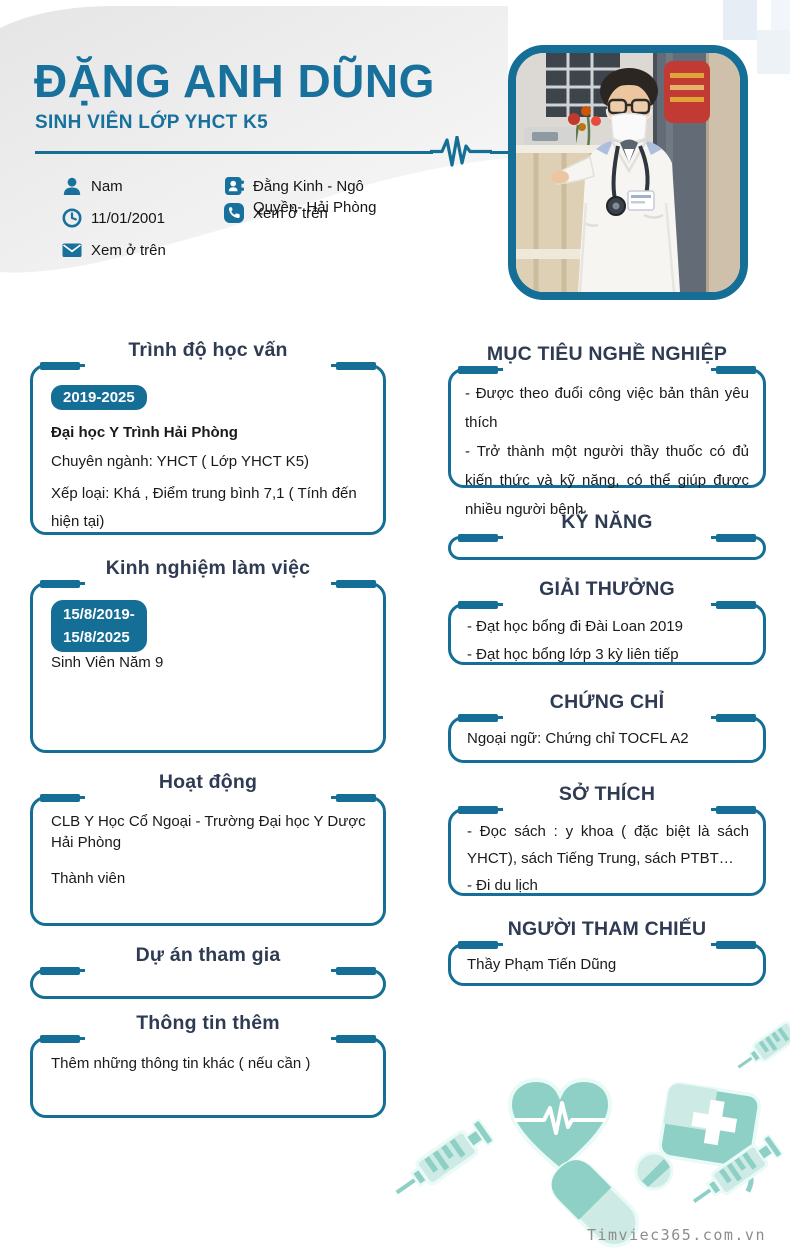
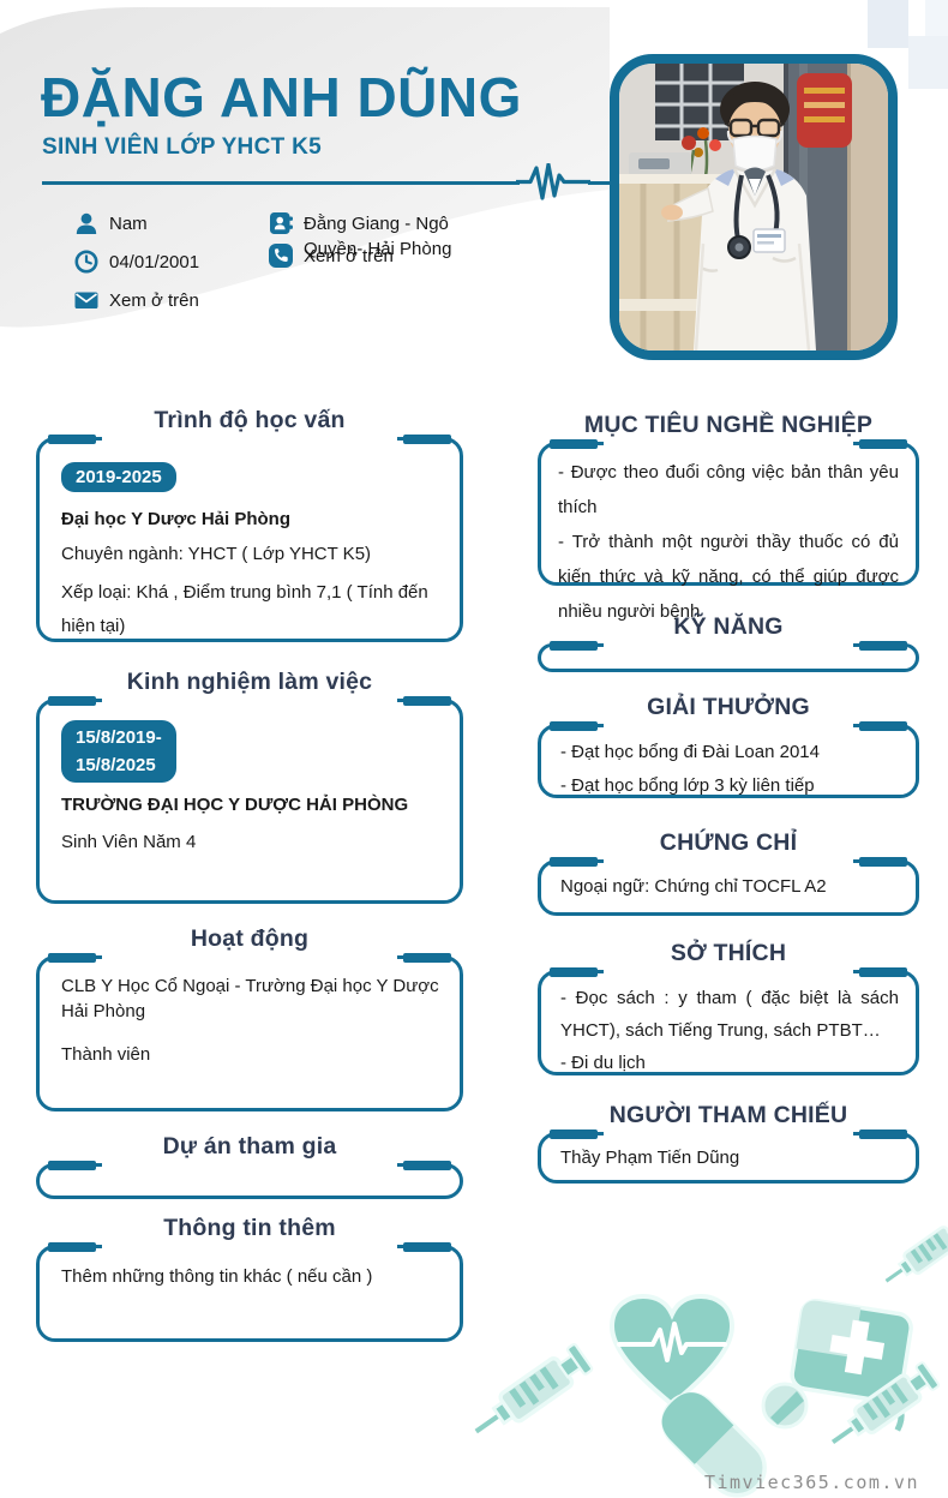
  ĐẶNG ANH DŨNG
  SINH VIÊN LỚP YHCT K5
  Nam
- 11/01/2001
+ 04/01/2001
  Xem ở trên
  Xem ở trên
- Đằng Kinh - Ngô Quyền- Hải Phòng
+ Đằng Giang - Ngô Quyền- Hải Phòng
  Trình độ học vấn
  2019-2025
- Đại học Y Trình Hải Phòng
+ Đại học Y Dược Hải Phòng
  Chuyên ngành: YHCT ( Lớp YHCT K5)
  Xếp loại: Khá , Điểm trung bình 7,1 ( Tính đến hiện tại)
  Kinh nghiệm làm việc
  15/8/2019-
  15/8/2025
+ TRƯỜNG ĐẠI HỌC Y DƯỢC HẢI PHÒNG
- Sinh Viên Năm 9
+ Sinh Viên Năm 4
  Hoạt động
  CLB Y Học Cổ Ngoại - Trường Đại học Y Dược Hải Phòng
  Thành viên
  Dự án tham gia
  Thông tin thêm
  Thêm những thông tin khác ( nếu cần )
  MỤC TIÊU NGHỀ NGHIỆP
  - Được theo đuổi công việc bản thân yêu thích
  - Trở thành một người thầy thuốc có đủ kiến thức và kỹ năng, có thể giúp được nhiều người bệnh
  KỸ NĂNG
  GIẢI THƯỞNG
- - Đạt học bổng đi Đài Loan 2019
+ - Đạt học bổng đi Đài Loan 2014
  - Đạt học bổng lớp 3 kỳ liên tiếp
  CHỨNG CHỈ
  Ngoại ngữ: Chứng chỉ TOCFL A2
  SỞ THÍCH
- - Đọc sách : y khoa ( đặc biệt là sách YHCT), sách Tiếng Trung, sách PTBT…
+ - Đọc sách : y tham ( đặc biệt là sách YHCT), sách Tiếng Trung, sách PTBT…
  - Đi du lịch
  NGƯỜI THAM CHIẾU
  Thầy Phạm Tiến Dũng
  Timviec365.com.vn
